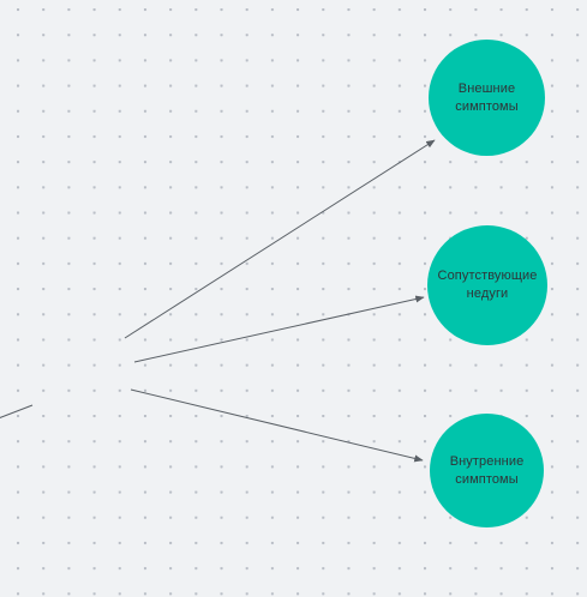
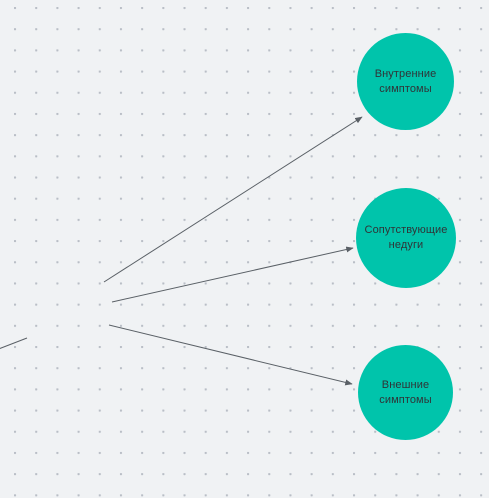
- Внешние симптомы
+ Внутренние симптомы
  Сопутствующие недуги
- Внутренние симптомы
+ Внешние симптомы
